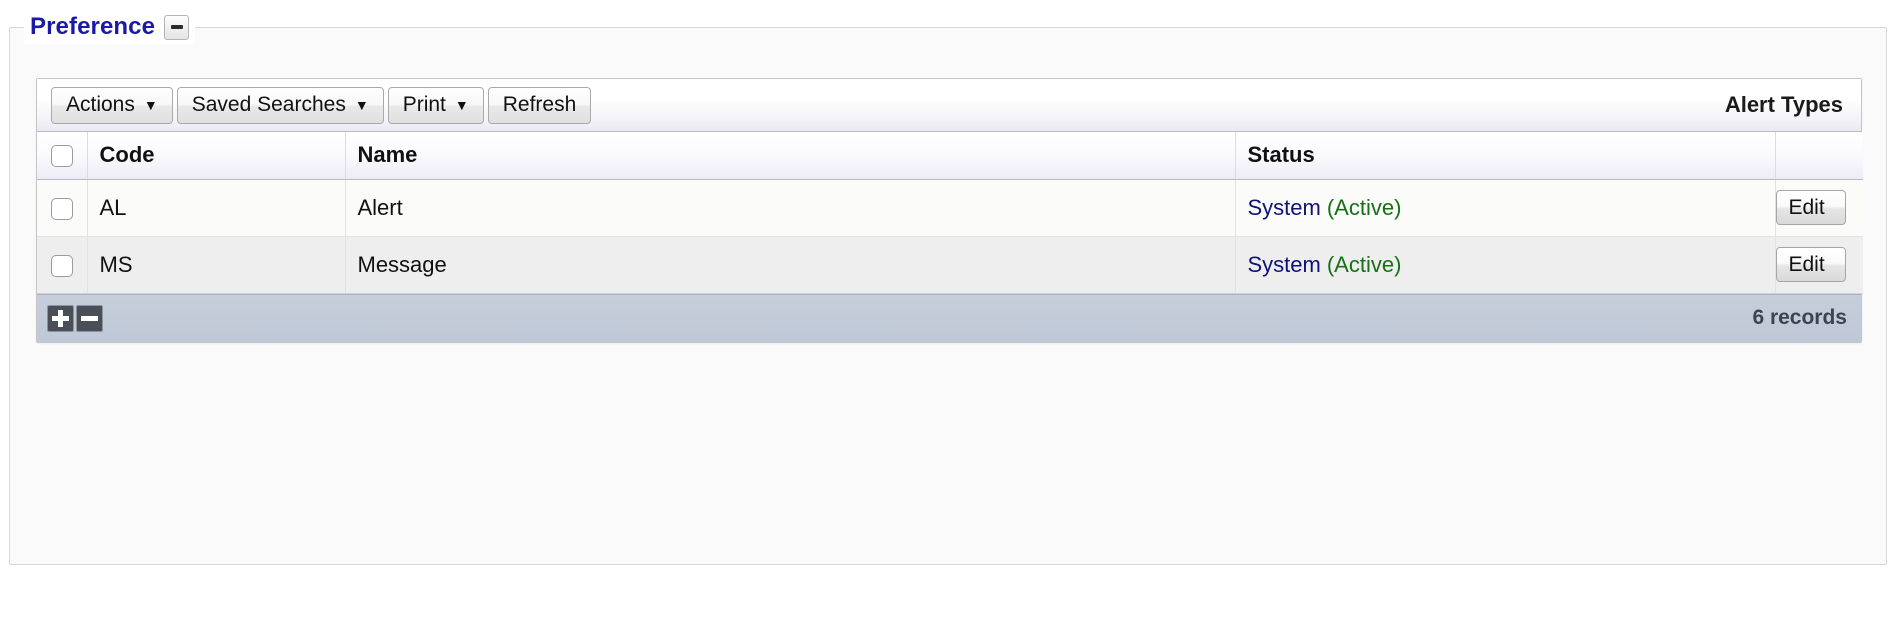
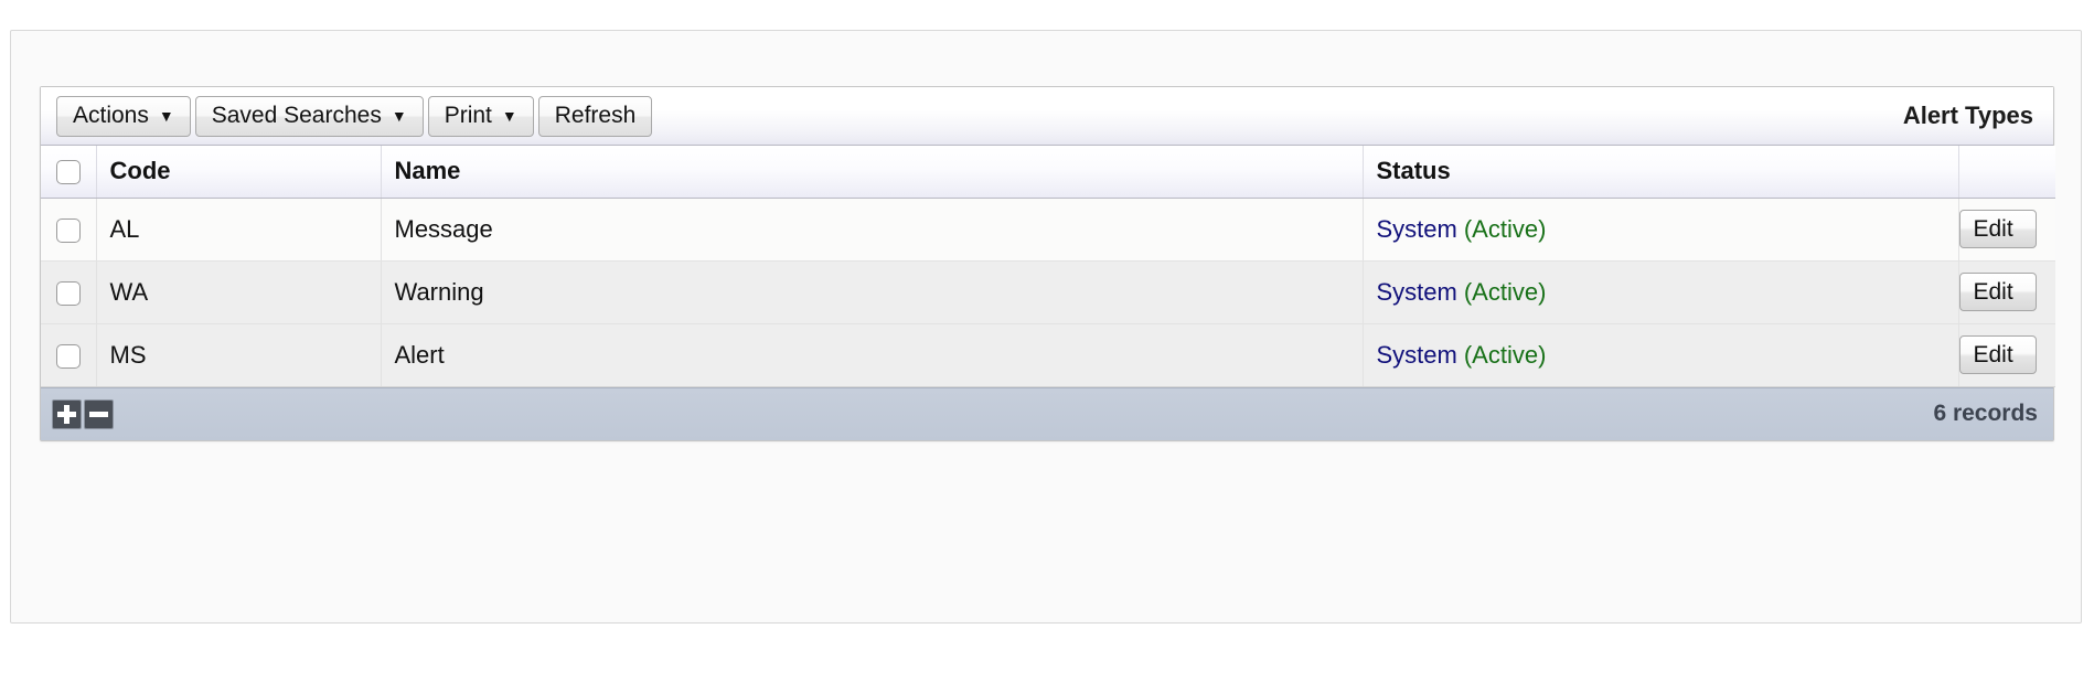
- Preference
  Actions
  ▼
  Saved Searches
  ▼
  Print
  ▼
  Refresh
  Alert Types
  	Code	Name	Status
- 	AL	Alert	System (Active)	Edit
+ 	AL	Message	System (Active)	Edit
+ 	WA	Warning	System (Active)	Edit
- 	MS	Message	System (Active)	Edit
+ 	MS	Alert	System (Active)	Edit
  6 records
